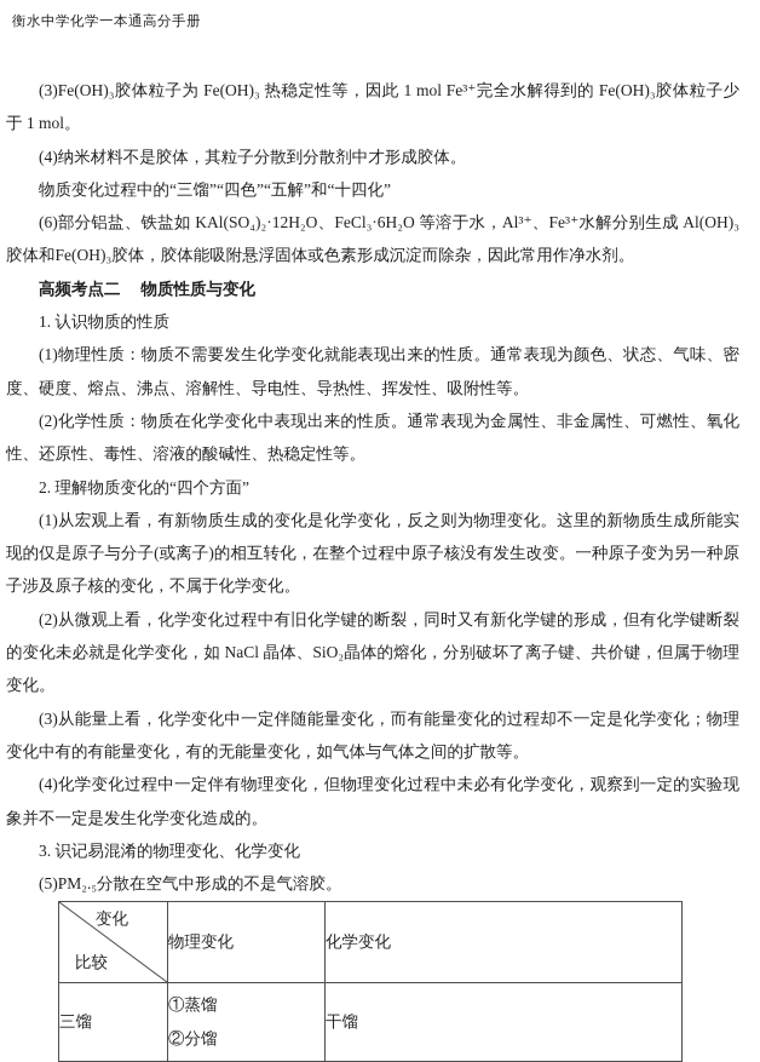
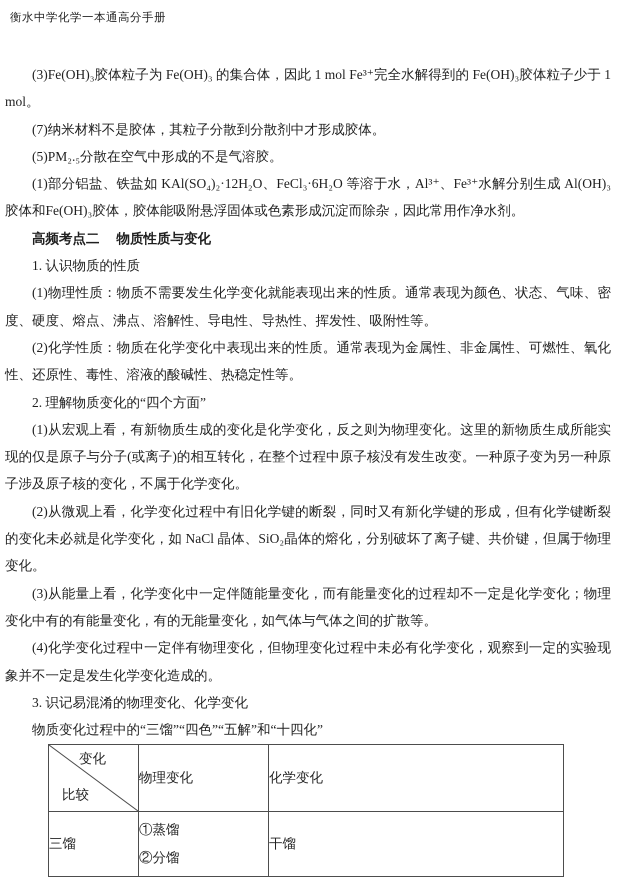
  衡水中学化学一本通高分手册
- (3)Fe(OH)₃胶体粒子为 Fe(OH)₃ 热稳定性等，因此 1 mol Fe³⁺完全水解得到的 Fe(OH)₃胶体粒子少于 1 mol。
+ (3)Fe(OH)₃胶体粒子为 Fe(OH)₃ 的集合体，因此 1 mol Fe³⁺完全水解得到的 Fe(OH)₃胶体粒子少于 1 mol。
- (4)纳米材料不是胶体，其粒子分散到分散剂中才形成胶体。
+ (7)纳米材料不是胶体，其粒子分散到分散剂中才形成胶体。
- 物质变化过程中的“三馏”“四色”“五解”和“十四化”
+ (5)PM₂.₅分散在空气中形成的不是气溶胶。
- (6)部分铝盐、铁盐如 KAl(SO₄)₂·12H₂O、FeCl₃·6H₂O 等溶于水，Al³⁺、Fe³⁺水解分别生成 Al(OH)₃ 胶体和Fe(OH)₃胶体，胶体能吸附悬浮固体或色素形成沉淀而除杂，因此常用作净水剂。
+ (1)部分铝盐、铁盐如 KAl(SO₄)₂·12H₂O、FeCl₃·6H₂O 等溶于水，Al³⁺、Fe³⁺水解分别生成 Al(OH)₃ 胶体和Fe(OH)₃胶体，胶体能吸附悬浮固体或色素形成沉淀而除杂，因此常用作净水剂。
  高频考点二 物质性质与变化
  1. 认识物质的性质
  (1)物理性质：物质不需要发生化学变化就能表现出来的性质。通常表现为颜色、状态、气味、密度、硬度、熔点、沸点、溶解性、导电性、导热性、挥发性、吸附性等。
  (2)化学性质：物质在化学变化中表现出来的性质。通常表现为金属性、非金属性、可燃性、氧化性、还原性、毒性、溶液的酸碱性、热稳定性等。
  2. 理解物质变化的“四个方面”
  (1)从宏观上看，有新物质生成的变化是化学变化，反之则为物理变化。这里的新物质生成所能实现的仅是原子与分子(或离子)的相互转化，在整个过程中原子核没有发生改变。一种原子变为另一种原子涉及原子核的变化，不属于化学变化。
  (2)从微观上看，化学变化过程中有旧化学键的断裂，同时又有新化学键的形成，但有化学键断裂的变化未必就是化学变化，如 NaCl 晶体、SiO₂晶体的熔化，分别破坏了离子键、共价键，但属于物理变化。
  (3)从能量上看，化学变化中一定伴随能量变化，而有能量变化的过程却不一定是化学变化；物理变化中有的有能量变化，有的无能量变化，如气体与气体之间的扩散等。
  (4)化学变化过程中一定伴有物理变化，但物理变化过程中未必有化学变化，观察到一定的实验现象并不一定是发生化学变化造成的。
  3. 识记易混淆的物理变化、化学变化
- (5)PM₂.₅分散在空气中形成的不是气溶胶。
+ 物质变化过程中的“三馏”“四色”“五解”和“十四化”
  变化 比较	物理变化	化学变化
  三馏	①蒸馏 ②分馏	干馏
